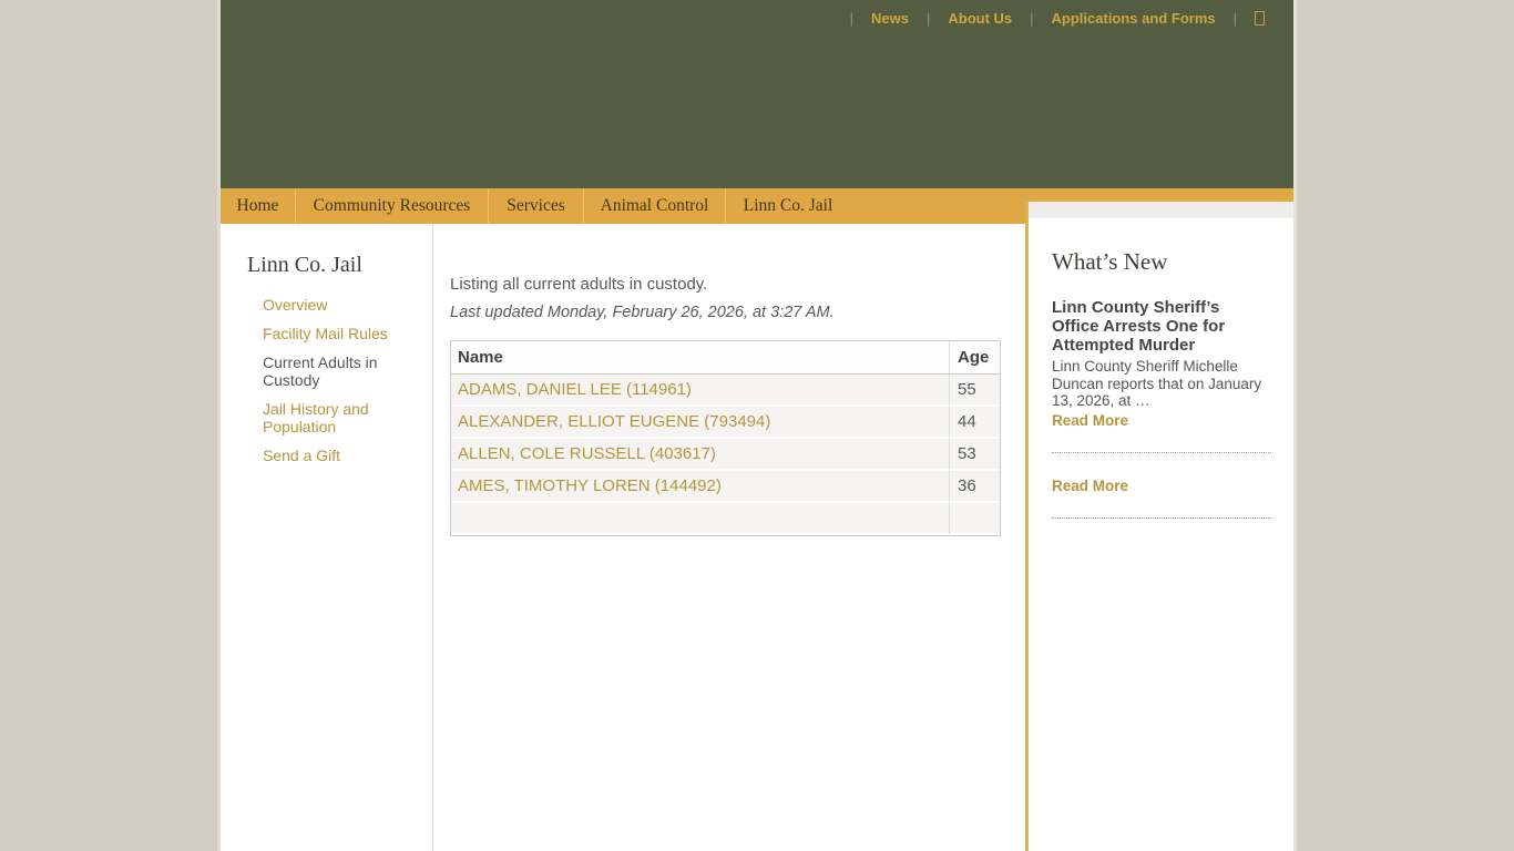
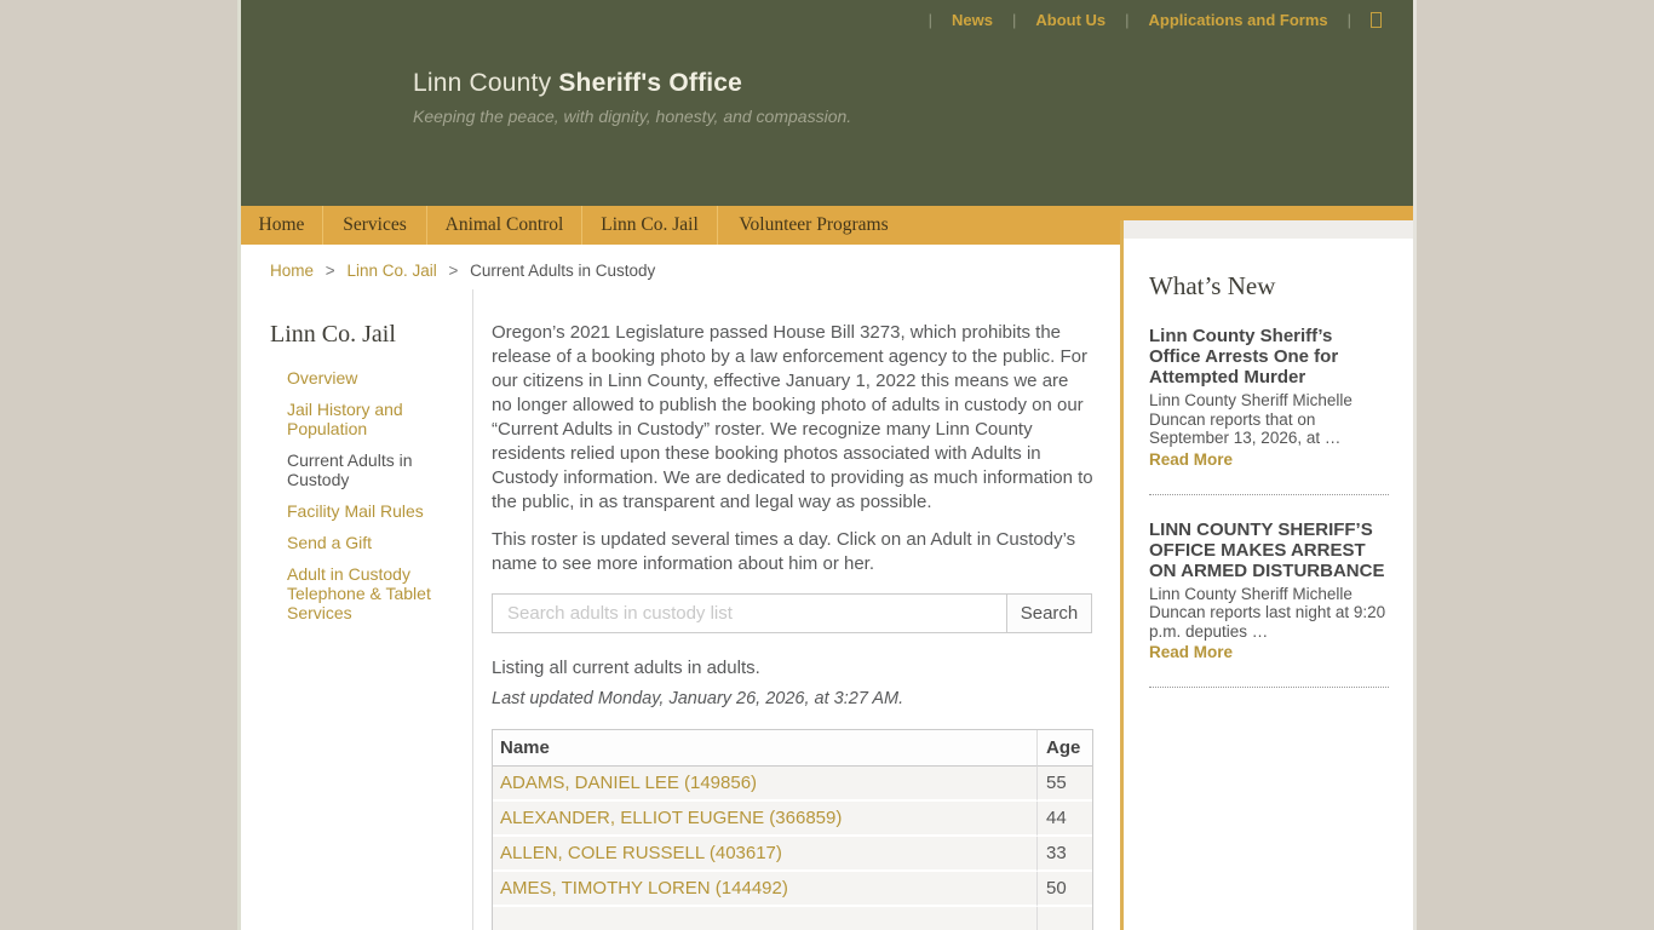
  |
  News
  |
  About Us
  |
  Applications and Forms
  |
+ Linn County Sheriff's Office
+ Keeping the peace, with dignity, honesty, and compassion.
  Home
- Community Resources
  Services
  Animal Control
  Linn Co. Jail
+ Volunteer Programs
+ Home > Linn Co. Jail > Current Adults in Custody
  Linn Co. Jail
  Overview
- Facility Mail Rules
+ Jail History and Population
  Current Adults in Custody
- Jail History and Population
+ Facility Mail Rules
  Send a Gift
+ Adult in Custody Telephone & Tablet Services
+ Oregon’s 2021 Legislature passed House Bill 3273, which prohibits the release of a booking photo by a law enforcement agency to the public. For our citizens in Linn County, effective January 1, 2022 this means we are no longer allowed to publish the booking photo of adults in custody on our “Current Adults in Custody” roster. We recognize many Linn County residents relied upon these booking photos associated with Adults in Custody information. We are dedicated to providing as much information to the public, in as transparent and legal way as possible.
+ This roster is updated several times a day. Click on an Adult in Custody’s name to see more information about him or her.
+ Search adults in custody list
+ Search
- Listing all current adults in custody.
+ Listing all current adults in adults.
- Last updated Monday, February 26, 2026, at 3:27 AM.
+ Last updated Monday, January 26, 2026, at 3:27 AM.
  Name	Age
- ADAMS, DANIEL LEE (114961)	55
+ ADAMS, DANIEL LEE (149856)	55
- ALEXANDER, ELLIOT EUGENE (793494)	44
+ ALEXANDER, ELLIOT EUGENE (366859)	44
- ALLEN, COLE RUSSELL (403617)	53
+ ALLEN, COLE RUSSELL (403617)	33
- AMES, TIMOTHY LOREN (144492)	36
+ AMES, TIMOTHY LOREN (144492)	50
  What’s New
  Linn County Sheriff’s Office Arrests One for Attempted Murder
- Linn County Sheriff Michelle Duncan reports that on January 13, 2026, at …
+ Linn County Sheriff Michelle Duncan reports that on September 13, 2026, at …
  Read More
+ LINN COUNTY SHERIFF’S OFFICE MAKES ARREST ON ARMED DISTURBANCE
+ Linn County Sheriff Michelle Duncan reports last night at 9:20 p.m. deputies …
  Read More
